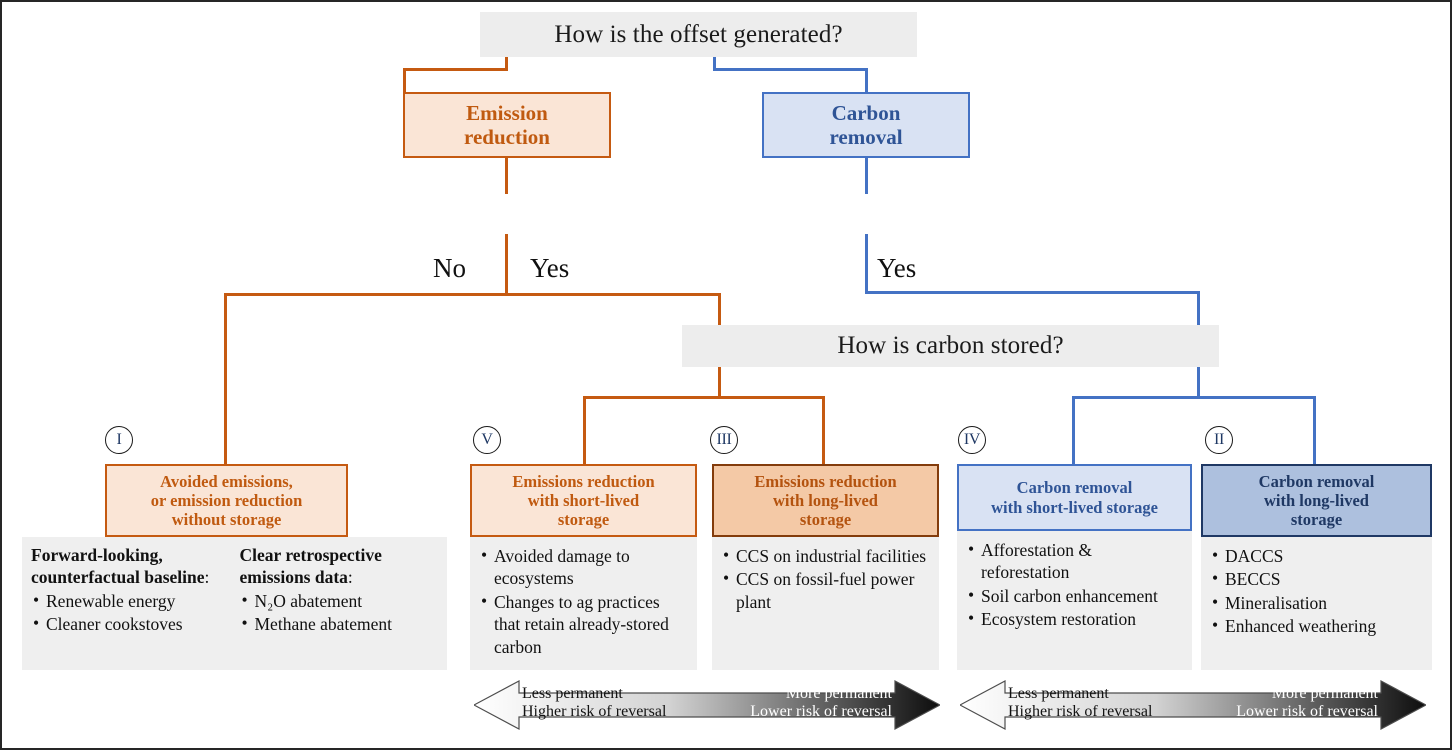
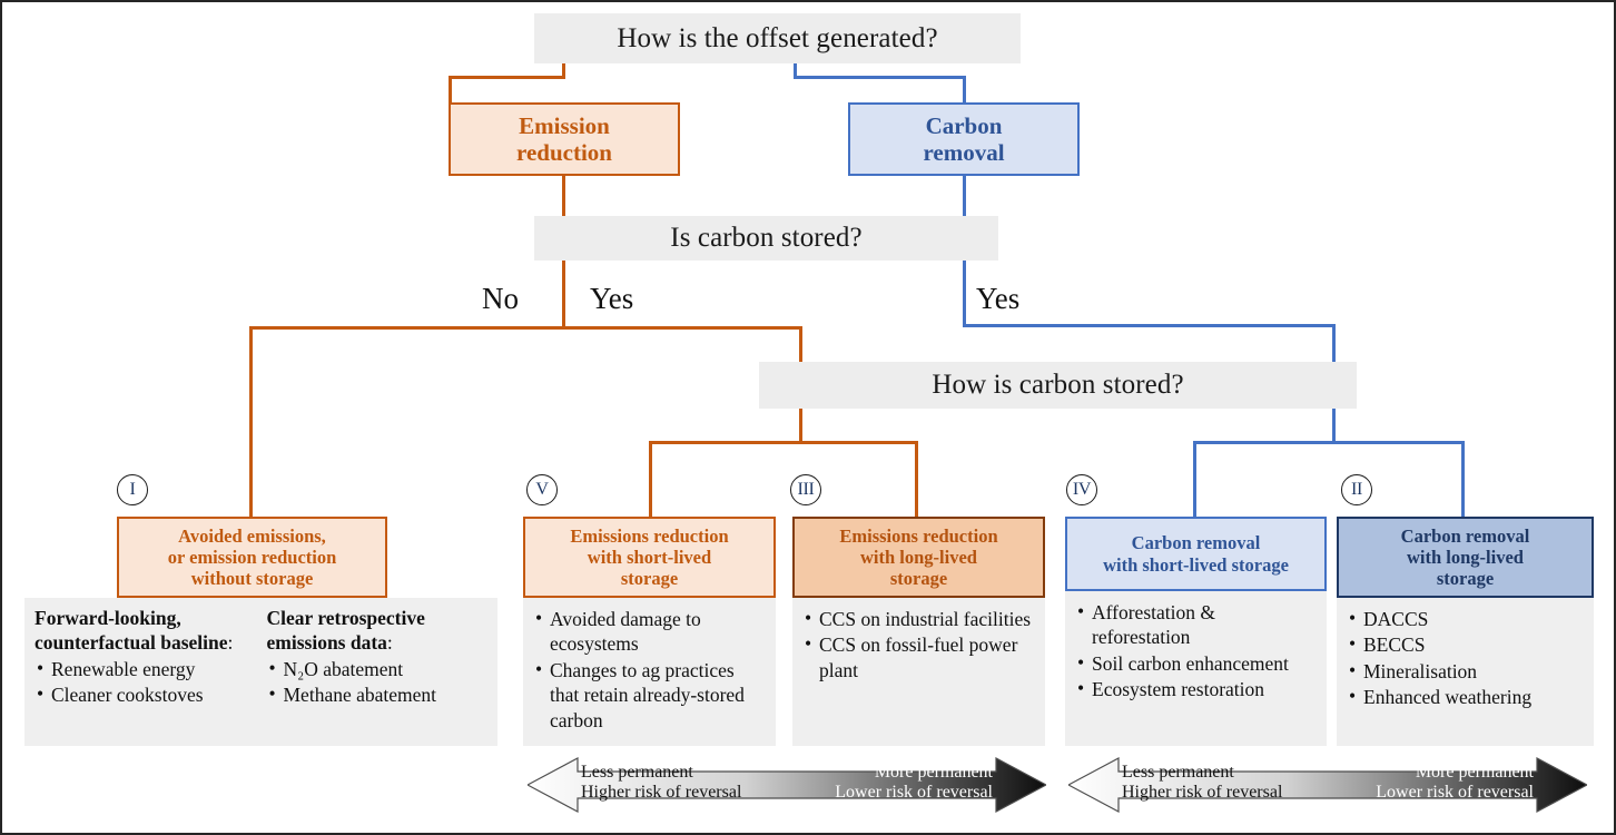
  How is the offset generated?
  Emission
  reduction
  Carbon
  removal
+ Is carbon stored?
  No
  Yes
  Yes
  How is carbon stored?
  I
  Avoided emissions,
  or emission reduction
  without storage
  Forward-looking, counterfactual baseline:
  Renewable energy
  Cleaner cookstoves
  Clear retrospective emissions data:
  N₂O abatement
  Methane abatement
  V
  Emissions reduction
  with short-lived
  storage
  Avoided damage to ecosystems
  Changes to ag practices that retain already-stored carbon
  III
  Emissions reduction
  with long-lived
  storage
  CCS on industrial facilities
  CCS on fossil-fuel power plant
  IV
  Carbon removal
  with short-lived storage
  Afforestation & reforestation
  Soil carbon enhancement
  Ecosystem restoration
  II
  Carbon removal
  with long-lived
  storage
  DACCS
  BECCS
  Mineralisation
  Enhanced weathering
  Less permanent
  Higher risk of reversal
  More permanent
  Lower risk of reversal
  Less permanent
  Higher risk of reversal
  More permanent
  Lower risk of reversal
